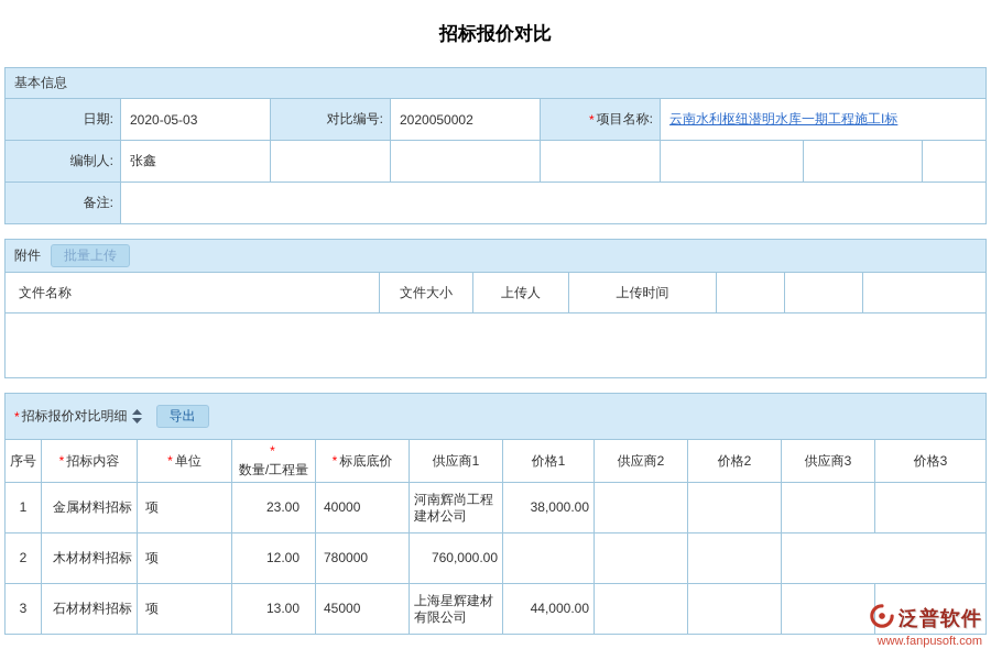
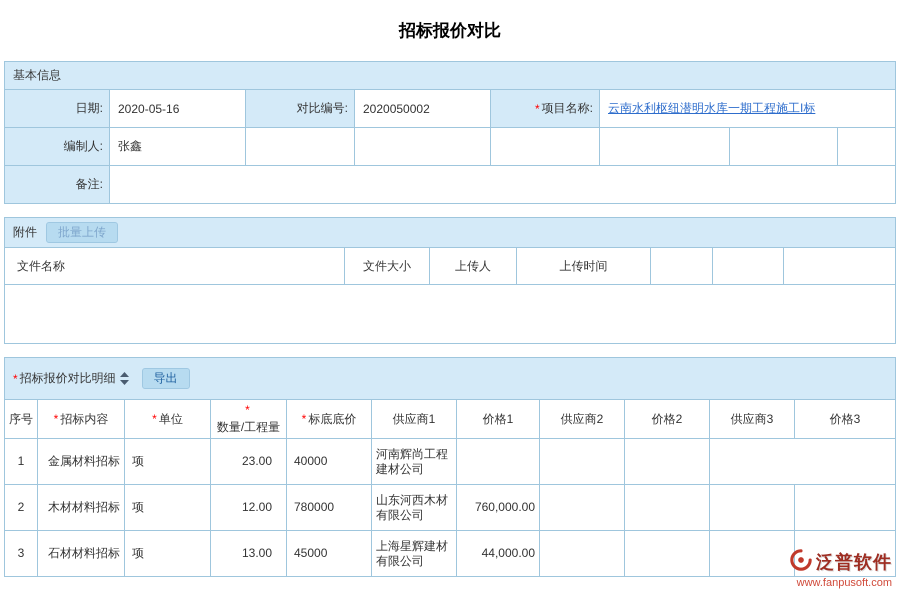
  招标报价对比
  基本信息
  日期:
- 2020-05-03
+ 2020-05-16
  对比编号:
  2020050002
  *
  项目名称:
  云南水利枢纽潜明水库一期工程施工I标
  编制人:
  张鑫
  备注:
  附件
  批量上传
  文件名称
  文件大小
  上传人
  上传时间
  *
  招标报价对比明细
  导出
  序号
  *
  招标内容
  *
  单位
  *
  数量/工程量
  *
  标底底价
  供应商1
  价格1
  供应商2
  价格2
  供应商3
  价格3
  1
  金属材料招标
  项
  23.00
  40000
  河南辉尚工程建材公司
- 38,000.00
  2
  木材材料招标
  项
  12.00
  780000
+ 山东河西木材有限公司
  760,000.00
  3
  石材材料招标
  项
  13.00
  45000
  上海星辉建材有限公司
  44,000.00
  泛普软件
  www.fanpusoft.com
